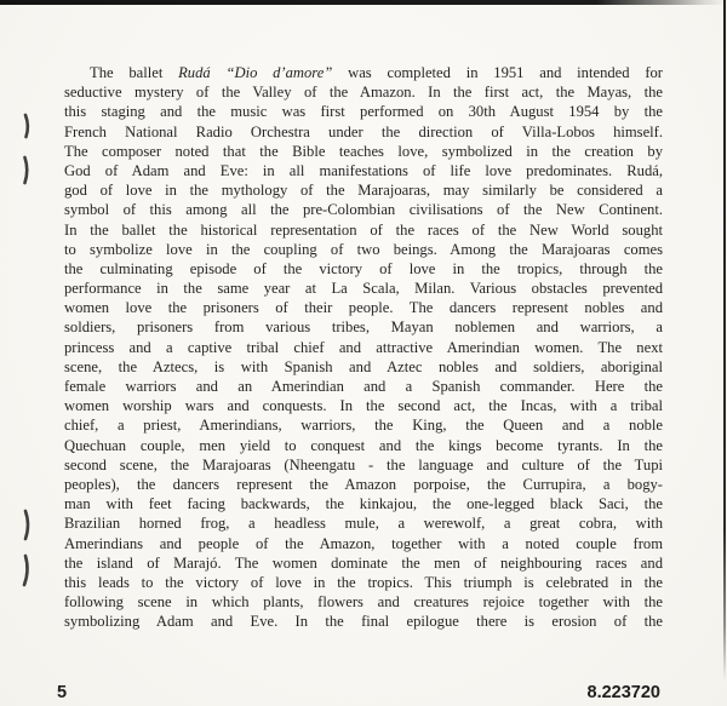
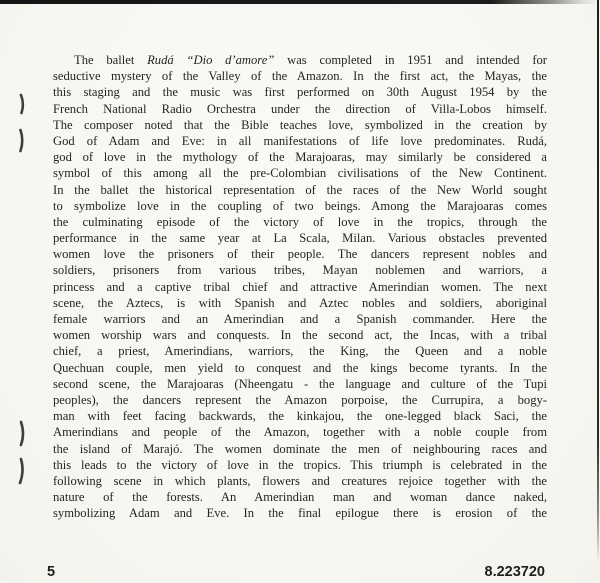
  The ballet Rudá “Dio d’amore” was completed in 1951 and intended for
  seductive mystery of the Valley of the Amazon. In the first act, the Mayas, the
  this staging and the music was first performed on 30th August 1954 by the
  French National Radio Orchestra under the direction of Villa-Lobos himself.
  The composer noted that the Bible teaches love, symbolized in the creation by
  God of Adam and Eve: in all manifestations of life love predominates. Rudá,
  god of love in the mythology of the Marajoaras, may similarly be considered a
  symbol of this among all the pre-Colombian civilisations of the New Continent.
  In the ballet the historical representation of the races of the New World sought
  to symbolize love in the coupling of two beings. Among the Marajoaras comes
  the culminating episode of the victory of love in the tropics, through the
  performance in the same year at La Scala, Milan. Various obstacles prevented
  women love the prisoners of their people. The dancers represent nobles and
  soldiers, prisoners from various tribes, Mayan noblemen and warriors, a
  princess and a captive tribal chief and attractive Amerindian women. The next
  scene, the Aztecs, is with Spanish and Aztec nobles and soldiers, aboriginal
  female warriors and an Amerindian and a Spanish commander. Here the
  women worship wars and conquests. In the second act, the Incas, with a tribal
  chief, a priest, Amerindians, warriors, the King, the Queen and a noble
  Quechuan couple, men yield to conquest and the kings become tyrants. In the
  second scene, the Marajoaras (Nheengatu - the language and culture of the Tupi
  peoples), the dancers represent the Amazon porpoise, the Currupira, a bogy-
  man with feet facing backwards, the kinkajou, the one-legged black Saci, the
- Brazilian horned frog, a headless mule, a werewolf, a great cobra, with
- Amerindians and people of the Amazon, together with a noted couple from
+ Amerindians and people of the Amazon, together with a noble couple from
  the island of Marajó. The women dominate the men of neighbouring races and
  this leads to the victory of love in the tropics. This triumph is celebrated in the
  following scene in which plants, flowers and creatures rejoice together with the
+ nature of the forests. An Amerindian man and woman dance naked,
  symbolizing Adam and Eve. In the final epilogue there is erosion of the
  5
  8.223720
